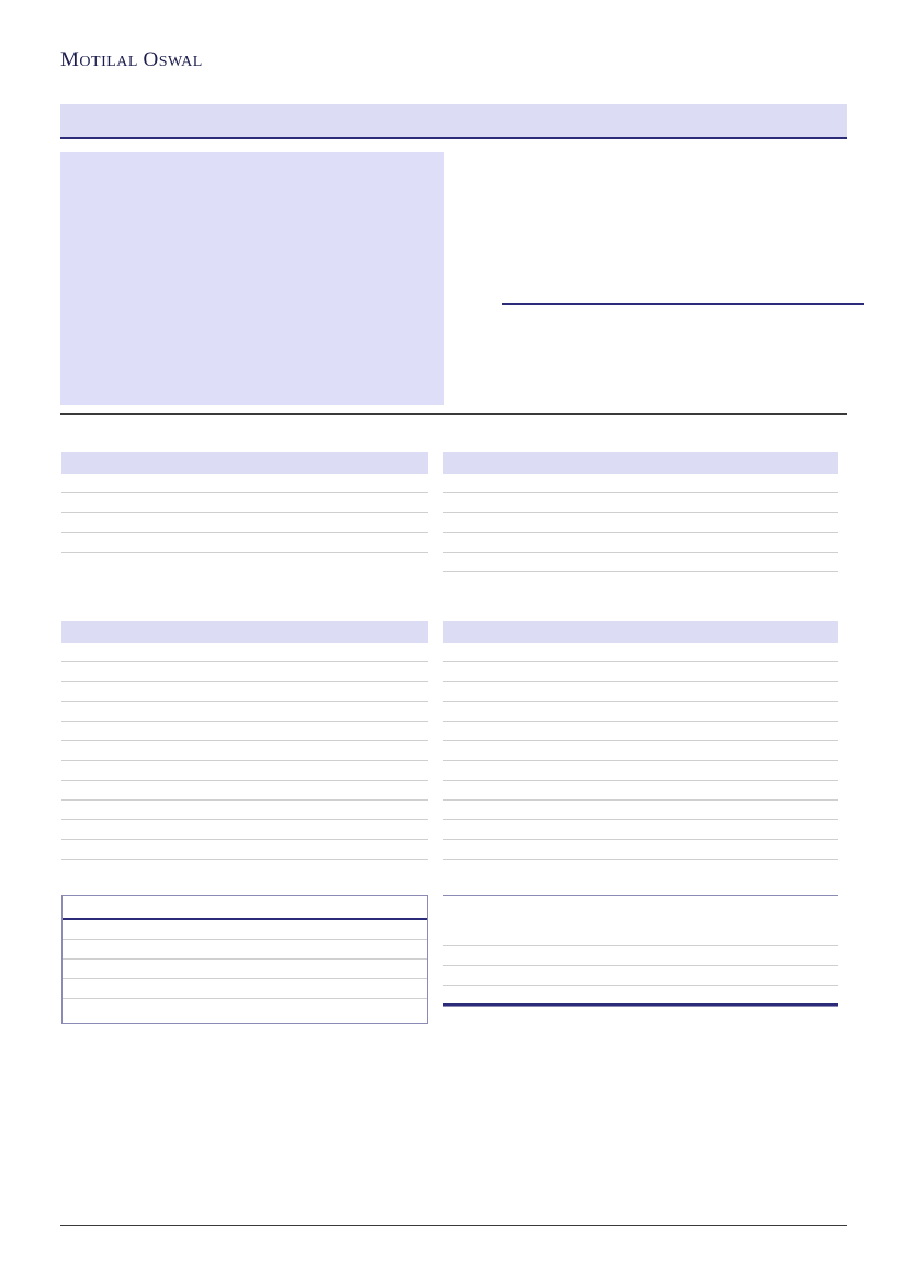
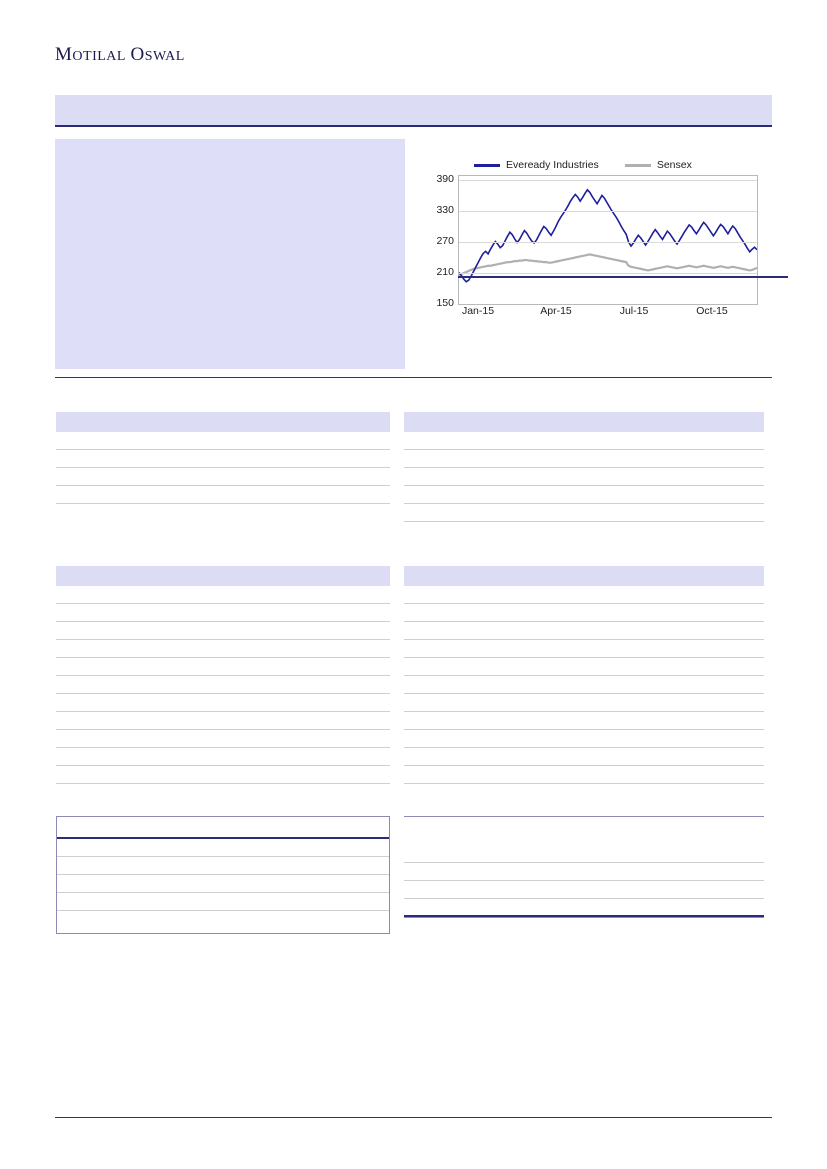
  MOTILAL OSWAL
+ Eveready Industries
+ Sensex
+ 390
+ 330
+ 270
+ 210
+ 150
+ Jan-15
+ Apr-15
+ Jul-15
+ Oct-15
